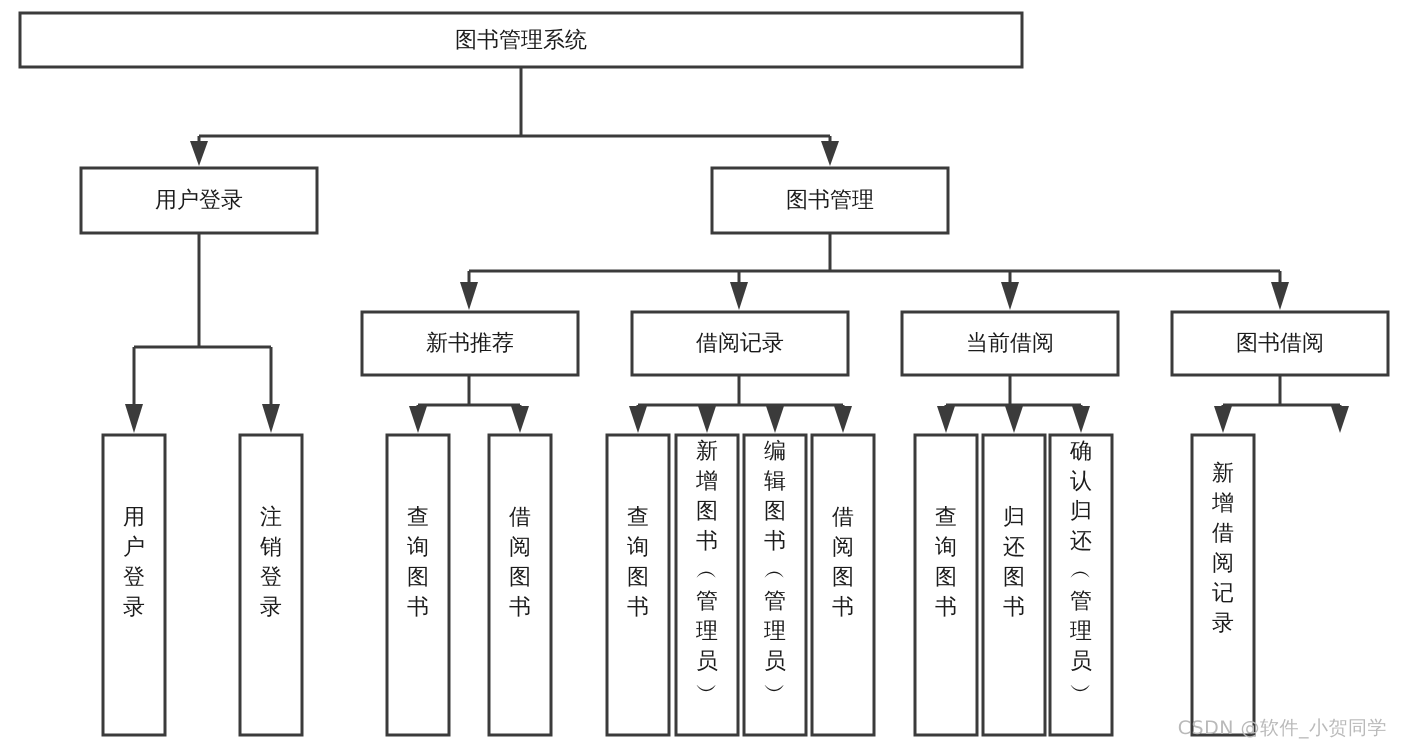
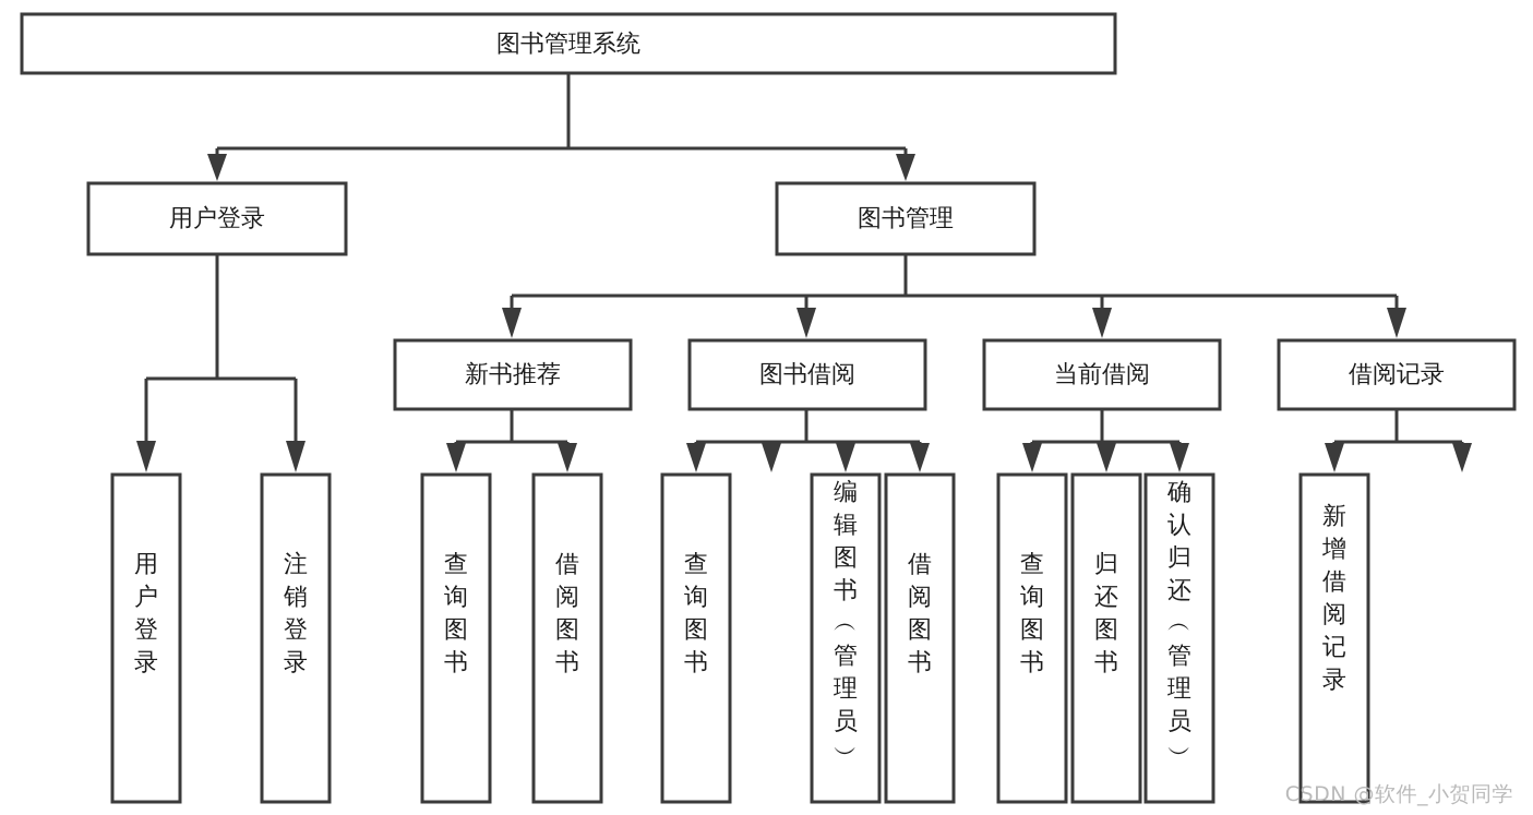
  图书管理系统
  用户登录
  图书管理
  新书推荐
- 借阅记录
+ 图书借阅
  当前借阅
- 图书借阅
+ 借阅记录
  用户登录
  注销登录
  查询图书
  借阅图书
  查询图书
- 新增图书 ︵ 管理员 ︶
  编辑图书 ︵ 管理员 ︶
  借阅图书
  查询图书
  归还图书
  确认归还 ︵ 管理员 ︶
  新增借阅记录
  CSDN @软件_小贺同学
